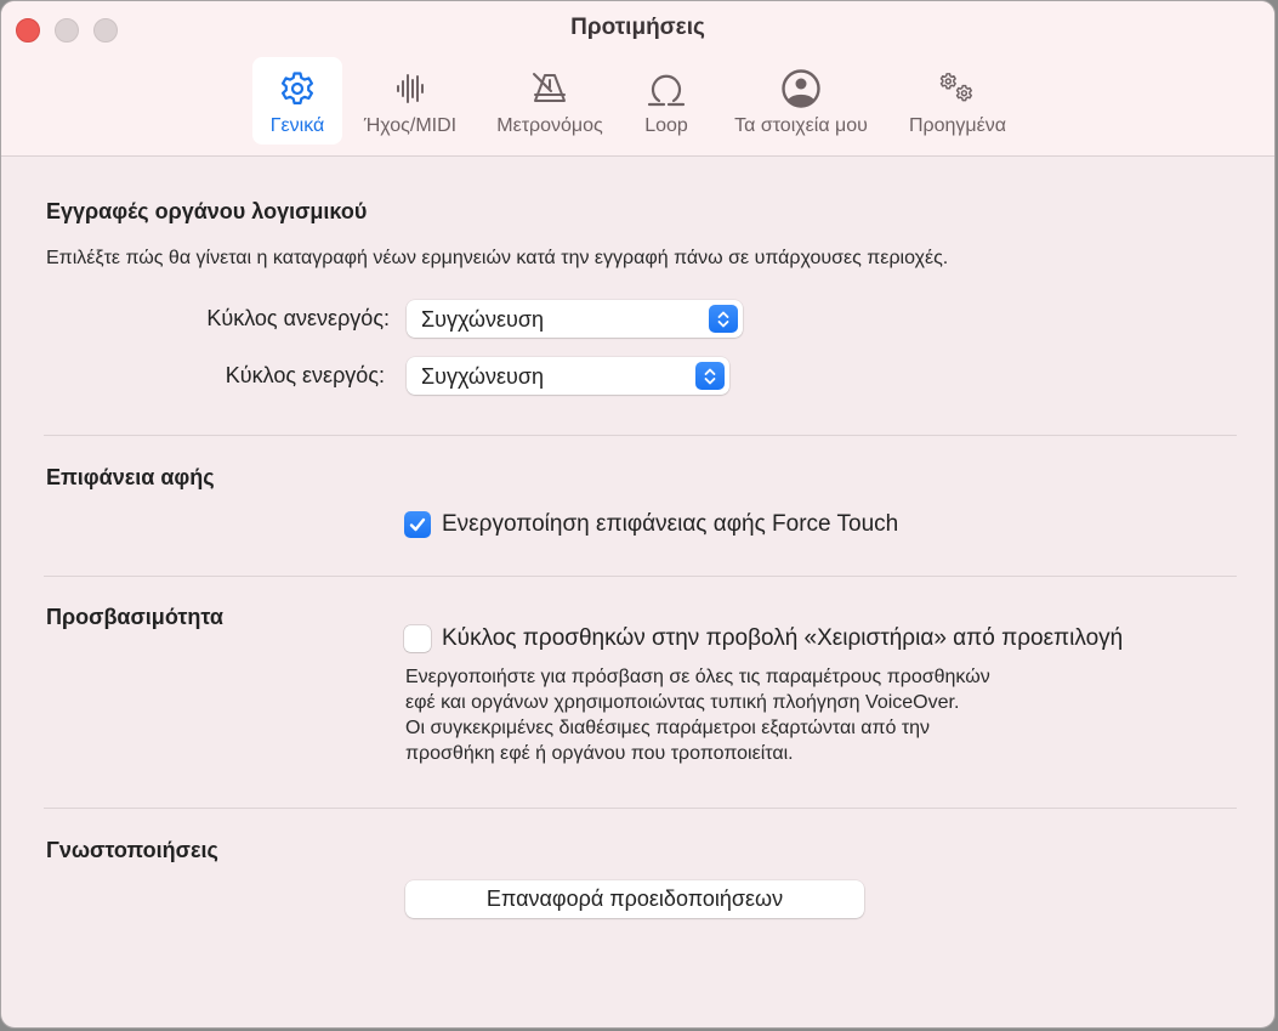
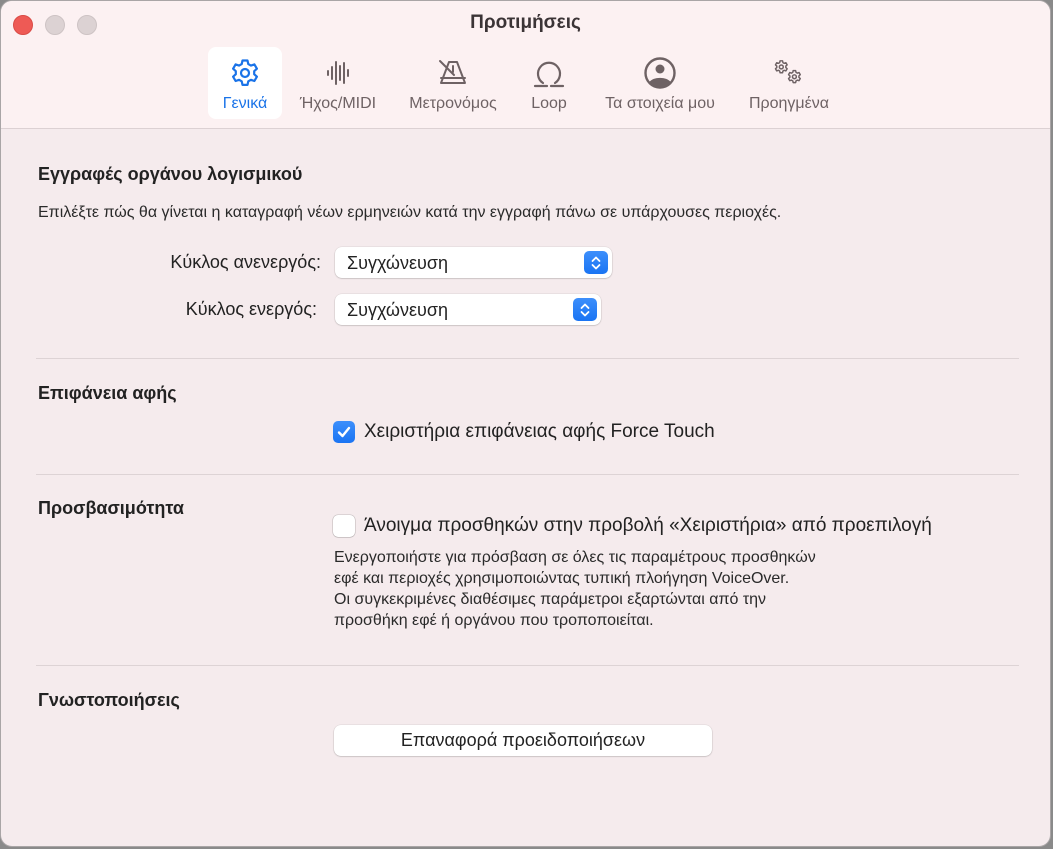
  Προτιμήσεις
  Γενικά
  Ήχος/MIDI
  Μετρονόμος
  Loop
  Τα στοιχεία μου
  Προηγμένα
  Εγγραφές οργάνου λογισμικού
  Επιλέξτε πώς θα γίνεται η καταγραφή νέων ερμηνειών κατά την εγγραφή πάνω σε υπάρχουσες περιοχές.
  Κύκλος ανενεργός:
  Συγχώνευση
  Κύκλος ενεργός:
  Συγχώνευση
  Επιφάνεια αφής
- Ενεργοποίηση επιφάνειας αφής Force Touch
+ Χειριστήρια επιφάνειας αφής Force Touch
  Προσβασιμότητα
- Κύκλος προσθηκών στην προβολή «Χειριστήρια» από προεπιλογή
+ Άνοιγμα προσθηκών στην προβολή «Χειριστήρια» από προεπιλογή
  Ενεργοποιήστε για πρόσβαση σε όλες τις παραμέτρους προσθηκών
- εφέ και οργάνων χρησιμοποιώντας τυπική πλοήγηση VoiceOver.
+ εφέ και περιοχές χρησιμοποιώντας τυπική πλοήγηση VoiceOver.
  Οι συγκεκριμένες διαθέσιμες παράμετροι εξαρτώνται από την
  προσθήκη εφέ ή οργάνου που τροποποιείται.
  Γνωστοποιήσεις
  Επαναφορά προειδοποιήσεων
